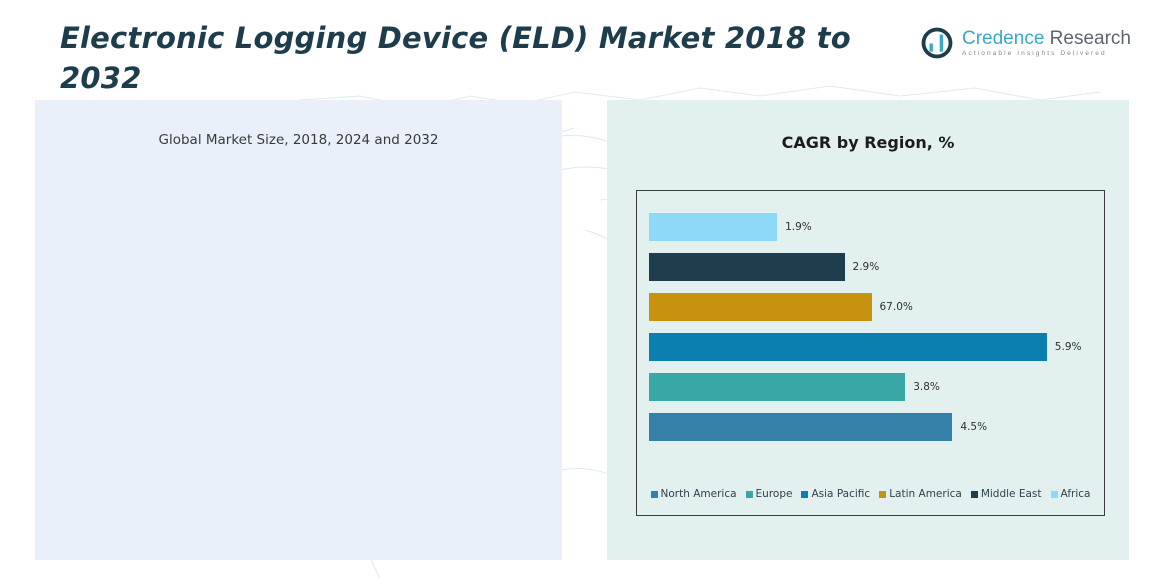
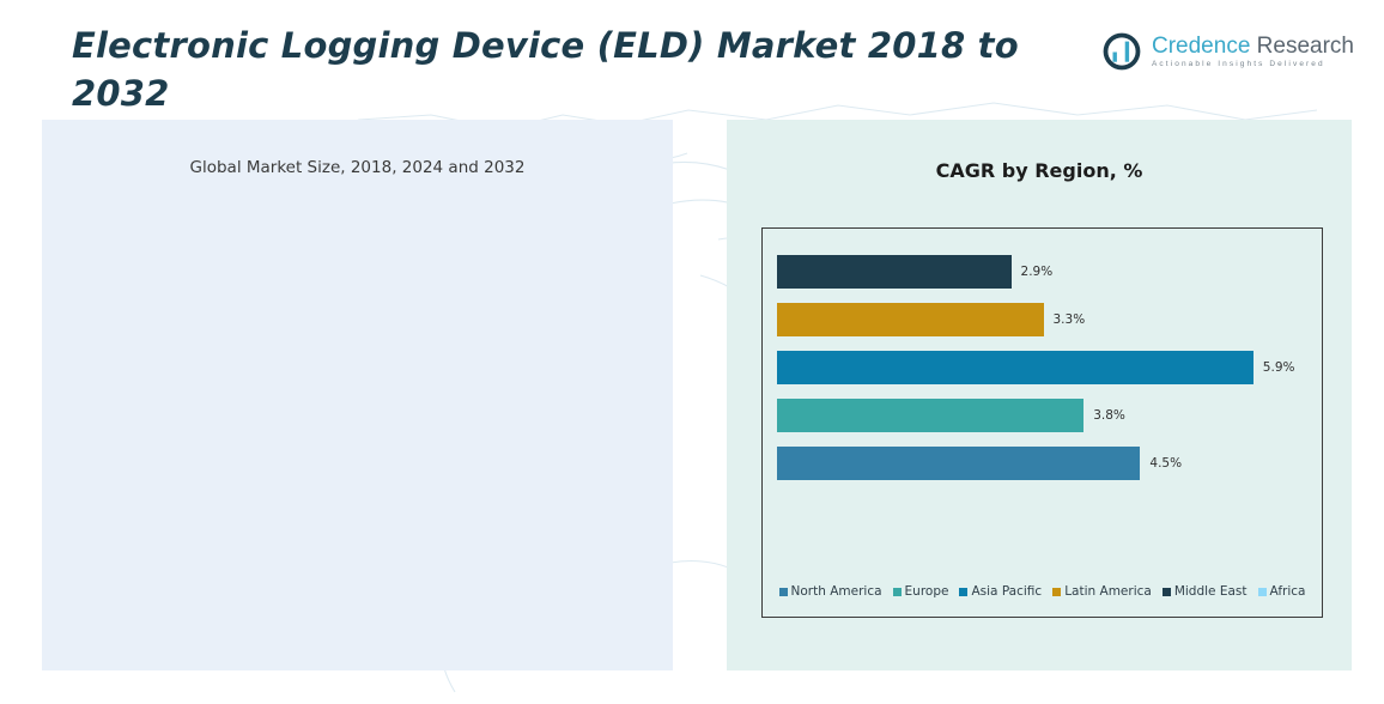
  Electronic Logging Device (ELD) Market 2018 to 2032
  Credence Research
  Global Market Size, 2018, 2024 and 2032
  CAGR by Region, %
- 1.9%
  2.9%
- 67.0%
+ 3.3%
  5.9%
  3.8%
  4.5%
  North America
  Europe
  Asia Pacific
  Latin America
  Middle East
  Africa
